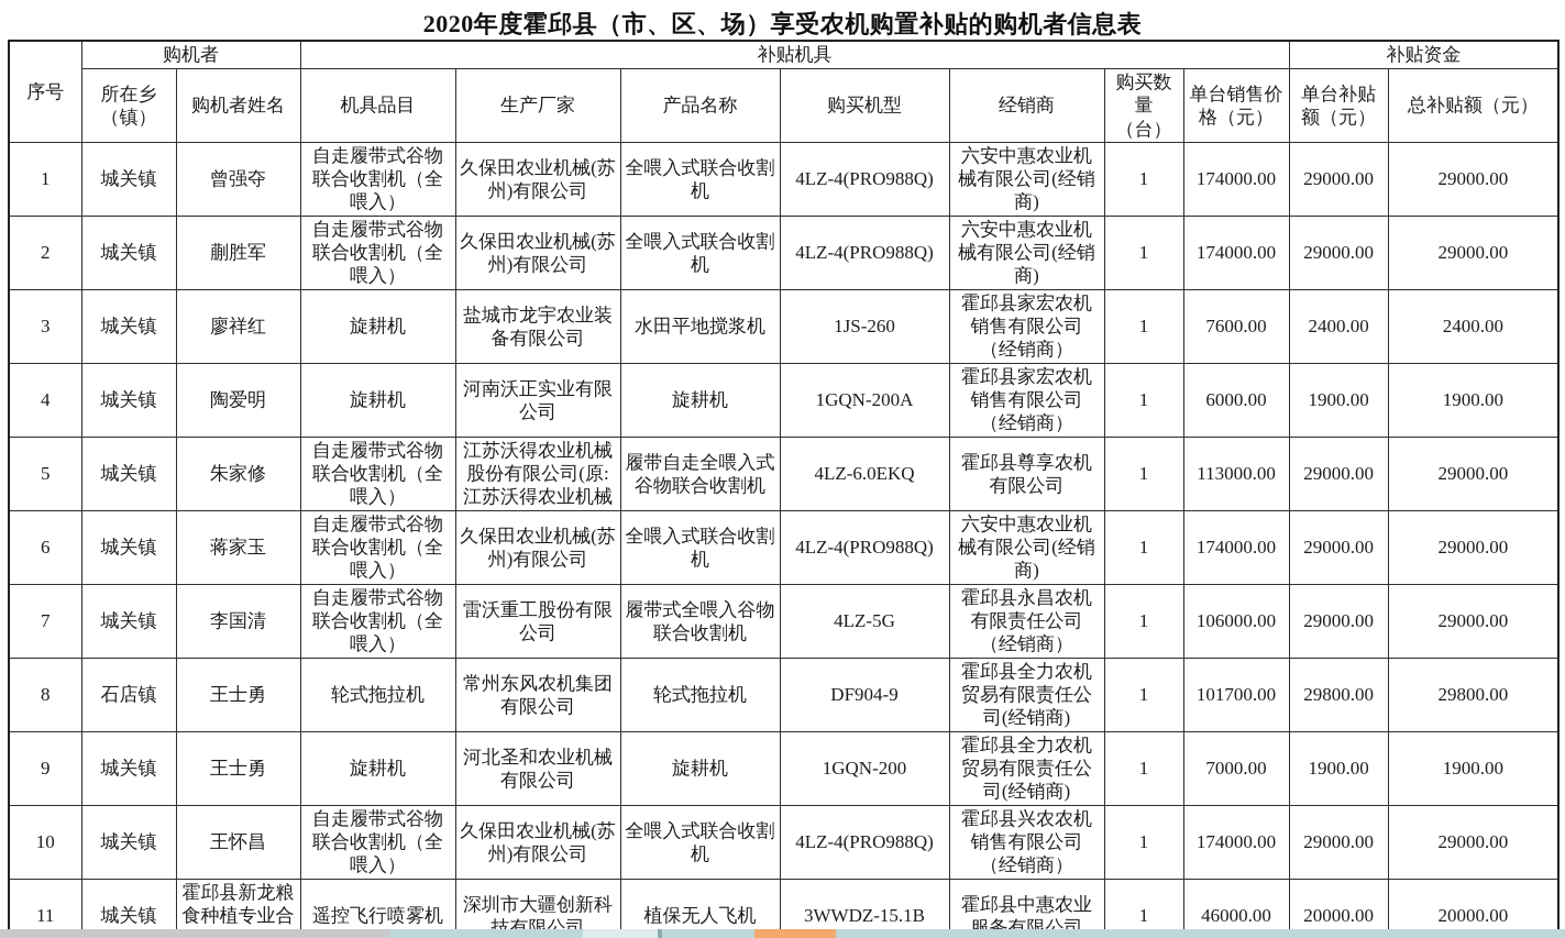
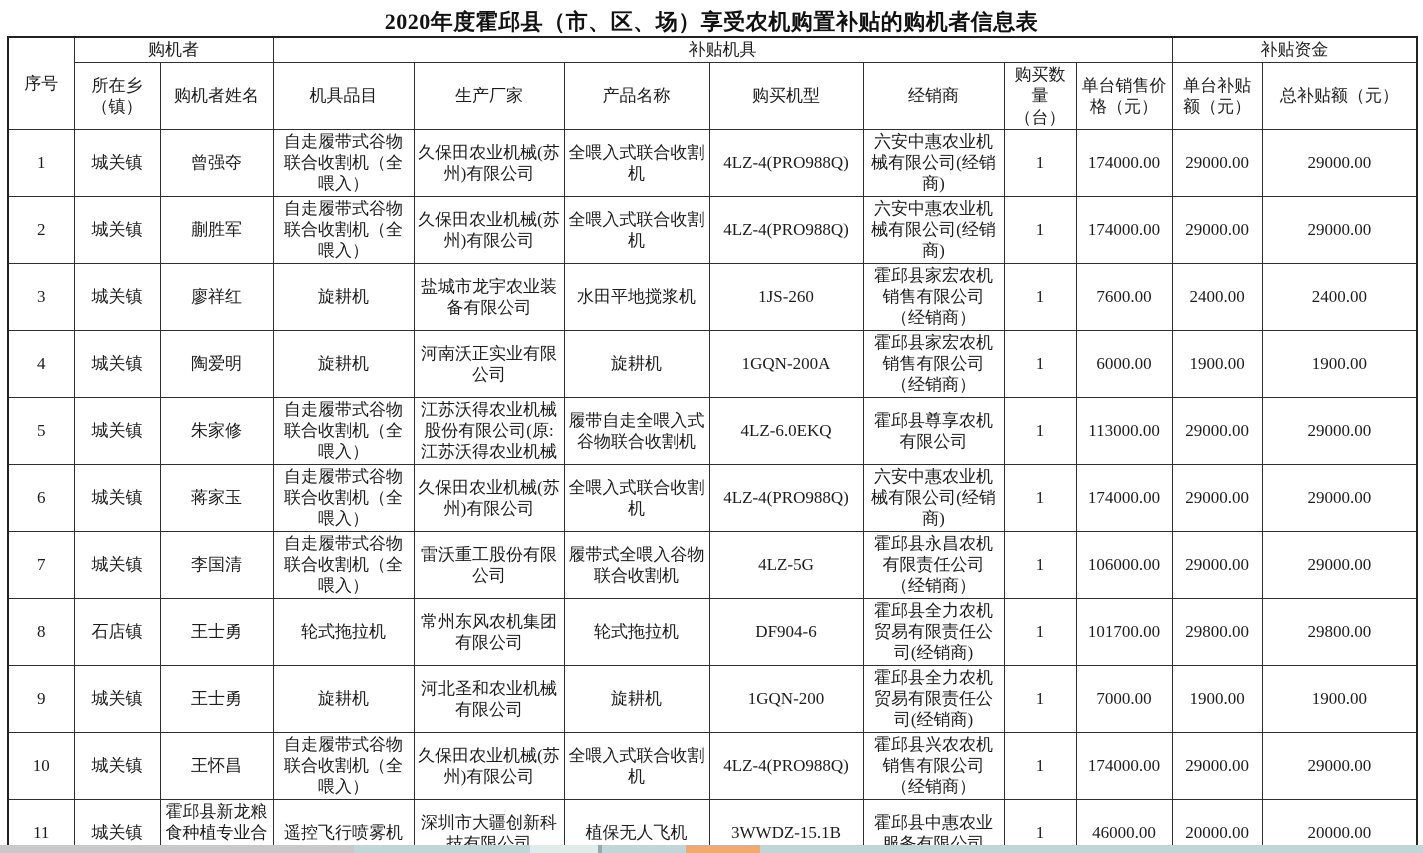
  2020年度霍邱县（市、区、场）享受农机购置补贴的购机者信息表
  序号	购机者	补贴机具	补贴资金
  所在乡（镇）	购机者姓名	机具品目	生产厂家	产品名称	购买机型	经销商	购买数量（台）	单台销售价格（元）	单台补贴额（元）	总补贴额（元）
  1	城关镇	曾强夺	自走履带式谷物联合收割机（全喂入）	久保田农业机械(苏州)有限公司	全喂入式联合收割机	4LZ-4(PRO988Q)	六安中惠农业机械有限公司(经销商)	1	174000.00	29000.00	29000.00
  2	城关镇	蒯胜军	自走履带式谷物联合收割机（全喂入）	久保田农业机械(苏州)有限公司	全喂入式联合收割机	4LZ-4(PRO988Q)	六安中惠农业机械有限公司(经销商)	1	174000.00	29000.00	29000.00
  3	城关镇	廖祥红	旋耕机	盐城市龙宇农业装备有限公司	水田平地搅浆机	1JS-260	霍邱县家宏农机销售有限公司（经销商）	1	7600.00	2400.00	2400.00
  4	城关镇	陶爱明	旋耕机	河南沃正实业有限公司	旋耕机	1GQN-200A	霍邱县家宏农机销售有限公司（经销商）	1	6000.00	1900.00	1900.00
  5	城关镇	朱家修	自走履带式谷物联合收割机（全喂入）	江苏沃得农业机械股份有限公司(原:江苏沃得农业机械	履带自走全喂入式谷物联合收割机	4LZ-6.0EKQ	霍邱县尊享农机有限公司	1	113000.00	29000.00	29000.00
  6	城关镇	蒋家玉	自走履带式谷物联合收割机（全喂入）	久保田农业机械(苏州)有限公司	全喂入式联合收割机	4LZ-4(PRO988Q)	六安中惠农业机械有限公司(经销商)	1	174000.00	29000.00	29000.00
  7	城关镇	李国清	自走履带式谷物联合收割机（全喂入）	雷沃重工股份有限公司	履带式全喂入谷物联合收割机	4LZ-5G	霍邱县永昌农机有限责任公司（经销商）	1	106000.00	29000.00	29000.00
- 8	石店镇	王士勇	轮式拖拉机	常州东风农机集团有限公司	轮式拖拉机	DF904-9	霍邱县全力农机贸易有限责任公司(经销商)	1	101700.00	29800.00	29800.00
+ 8	石店镇	王士勇	轮式拖拉机	常州东风农机集团有限公司	轮式拖拉机	DF904-6	霍邱县全力农机贸易有限责任公司(经销商)	1	101700.00	29800.00	29800.00
  9	城关镇	王士勇	旋耕机	河北圣和农业机械有限公司	旋耕机	1GQN-200	霍邱县全力农机贸易有限责任公司(经销商)	1	7000.00	1900.00	1900.00
  10	城关镇	王怀昌	自走履带式谷物联合收割机（全喂入）	久保田农业机械(苏州)有限公司	全喂入式联合收割机	4LZ-4(PRO988Q)	霍邱县兴农农机销售有限公司（经销商）	1	174000.00	29000.00	29000.00
  11	城关镇	霍邱县新龙粮食种植专业合	遥控飞行喷雾机	深圳市大疆创新科技有限公司	植保无人飞机	3WWDZ-15.1B	霍邱县中惠农业服务有限公司	1	46000.00	20000.00	20000.00
